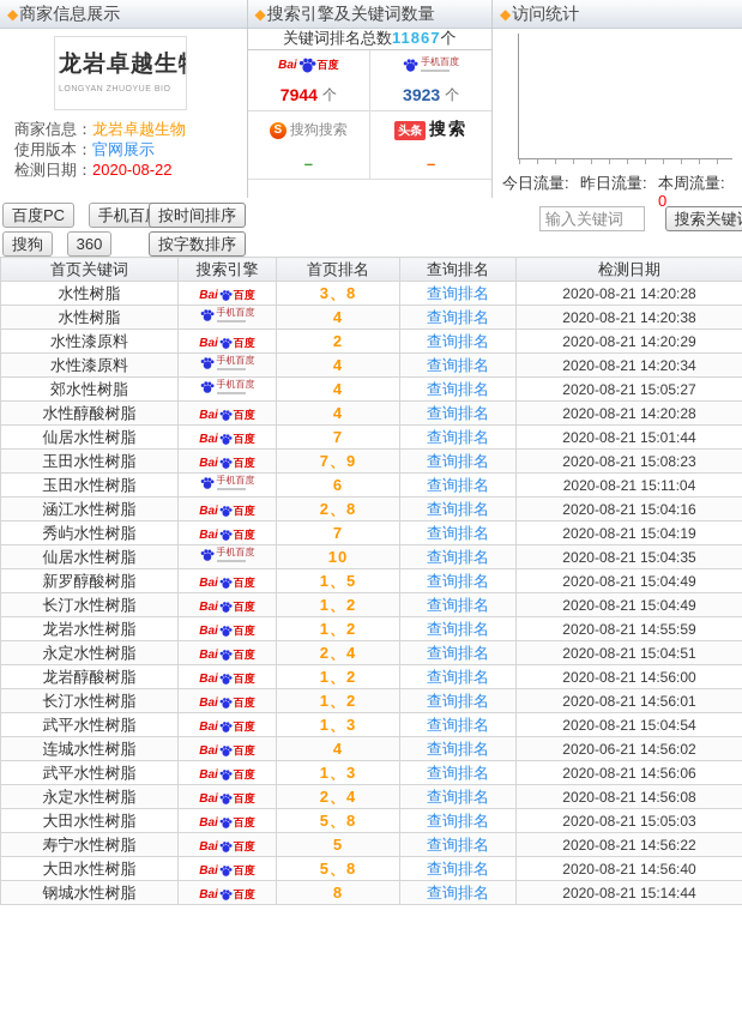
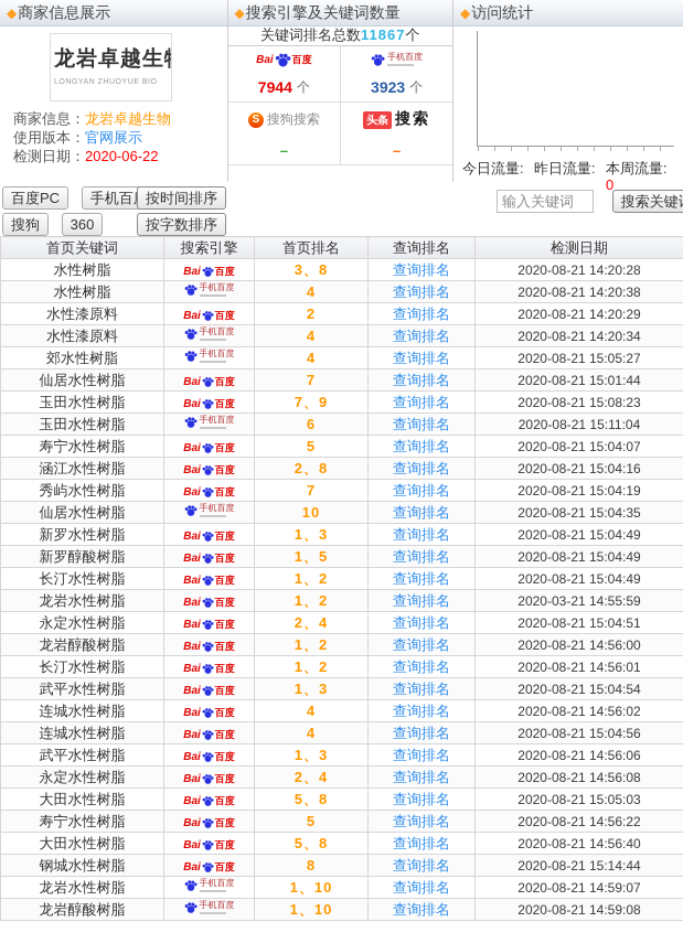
  ◆商家信息展示
  龙岩卓越生
  商家信息：龙岩卓越生物
  使用版本：官网展示
- 检测日期：2020-08-22
+ 检测日期：2020-06-22
  ◆搜索引擎及关键词数量
  关键词排名总数11867个
  Bai
  百度
  手机百度
  7944
  个
  3923
  个
  S
  搜狗搜索
  头条
  搜索
  –
  –
  ◆访问统计
  今日流量:
  昨日流量:
  本周流量:0
  百度PC 手机百
  搜狗 360
  按时间排序
  按字数排序
  输入关键词 搜索关键
  首页关键词	搜索引擎	首页排名	查询排名	检测日期
  水性树脂	Bai 百度	3、8	查询排名	2020-08-21 14:20:28
  水性树脂	手机百度	4	查询排名	2020-08-21 14:20:38
  水性漆原料	Bai 百度	2	查询排名	2020-08-21 14:20:29
  水性漆原料	手机百度	4	查询排名	2020-08-21 14:20:34
  郊水性树脂	手机百度	4	查询排名	2020-08-21 15:05:27
- 水性醇酸树脂	Bai 百度	4	查询排名	2020-08-21 14:20:28
  仙居水性树脂	Bai 百度	7	查询排名	2020-08-21 15:01:44
  玉田水性树脂	Bai 百度	7、9	查询排名	2020-08-21 15:08:23
  玉田水性树脂	手机百度	6	查询排名	2020-08-21 15:11:04
+ 寿宁水性树脂	Bai 百度	5	查询排名	2020-08-21 15:04:07
  涵江水性树脂	Bai 百度	2、8	查询排名	2020-08-21 15:04:16
  秀屿水性树脂	Bai 百度	7	查询排名	2020-08-21 15:04:19
  仙居水性树脂	手机百度	10	查询排名	2020-08-21 15:04:35
+ 新罗水性树脂	Bai 百度	1、3	查询排名	2020-08-21 15:04:49
  新罗醇酸树脂	Bai 百度	1、5	查询排名	2020-08-21 15:04:49
  长汀水性树脂	Bai 百度	1、2	查询排名	2020-08-21 15:04:49
- 龙岩水性树脂	Bai 百度	1、2	查询排名	2020-08-21 14:55:59
+ 龙岩水性树脂	Bai 百度	1、2	查询排名	2020-03-21 14:55:59
  永定水性树脂	Bai 百度	2、4	查询排名	2020-08-21 15:04:51
  龙岩醇酸树脂	Bai 百度	1、2	查询排名	2020-08-21 14:56:00
  长汀水性树脂	Bai 百度	1、2	查询排名	2020-08-21 14:56:01
  武平水性树脂	Bai 百度	1、3	查询排名	2020-08-21 15:04:54
- 连城水性树脂	Bai 百度	4	查询排名	2020-06-21 14:56:02
+ 连城水性树脂	Bai 百度	4	查询排名	2020-08-21 14:56:02
+ 连城水性树脂	Bai 百度	4	查询排名	2020-08-21 15:04:56
  武平水性树脂	Bai 百度	1、3	查询排名	2020-08-21 14:56:06
  永定水性树脂	Bai 百度	2、4	查询排名	2020-08-21 14:56:08
  大田水性树脂	Bai 百度	5、8	查询排名	2020-08-21 15:05:03
  寿宁水性树脂	Bai 百度	5	查询排名	2020-08-21 14:56:22
  大田水性树脂	Bai 百度	5、8	查询排名	2020-08-21 14:56:40
  钢城水性树脂	Bai 百度	8	查询排名	2020-08-21 15:14:44
+ 龙岩水性树脂	手机百度	1、10	查询排名	2020-08-21 14:59:07
+ 龙岩醇酸树脂	手机百度	1、10	查询排名	2020-08-21 14:59:08
